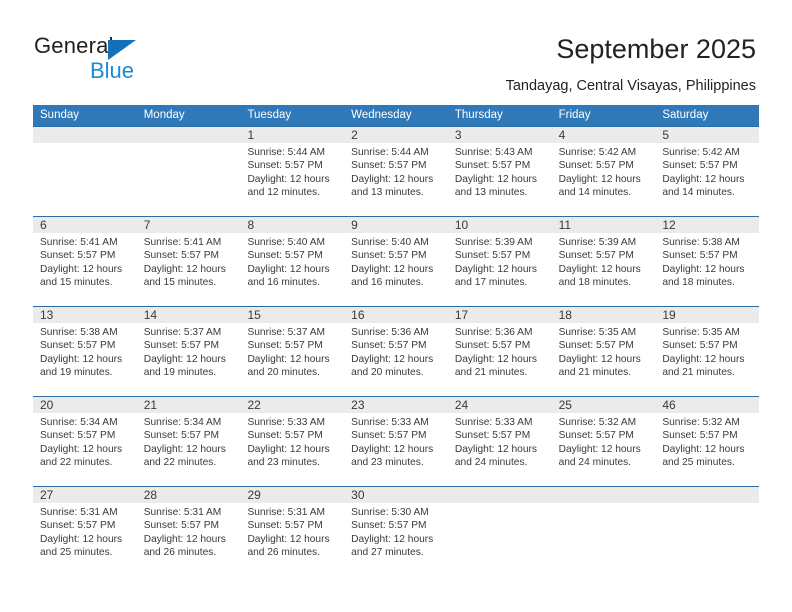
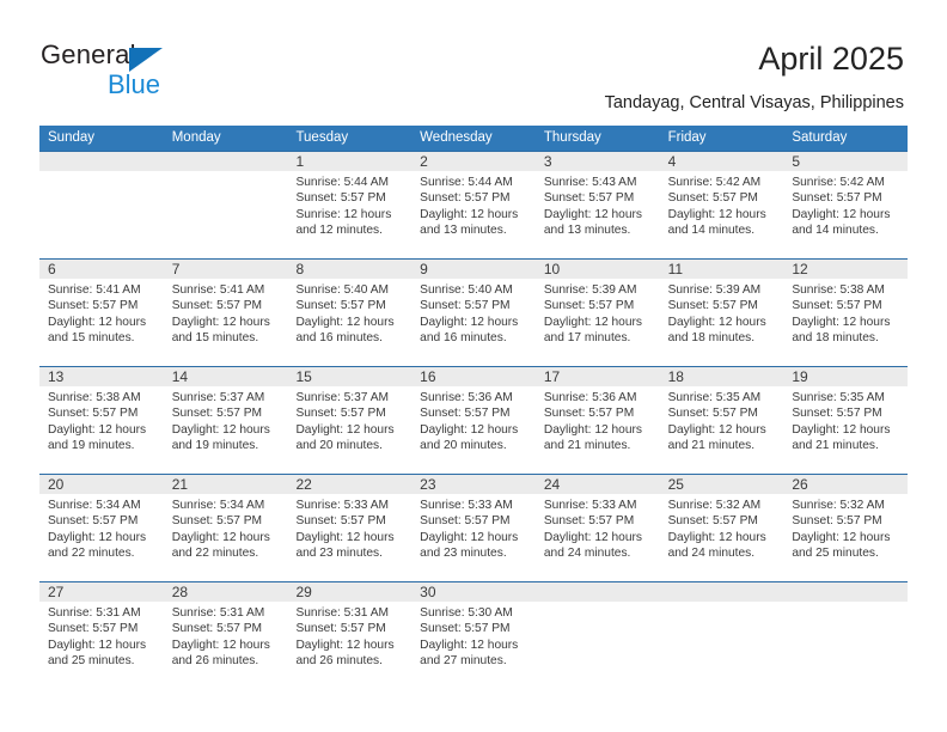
  General
  Blue
- September 2025
+ April 2025
  Tandayag, Central Visayas, Philippines
  Sunday
  Monday
  Tuesday
  Wednesday
  Thursday
  Friday
  Saturday
  1
  Sunrise: 5:44 AM
  Sunset: 5:57 PM
- Daylight: 12 hours and 12 minutes.
+ Sunrise: 12 hours and 12 minutes.
  2
  Sunrise: 5:44 AM
  Sunset: 5:57 PM
  Daylight: 12 hours and 13 minutes.
  3
  Sunrise: 5:43 AM
  Sunset: 5:57 PM
  Daylight: 12 hours and 13 minutes.
  4
  Sunrise: 5:42 AM
  Sunset: 5:57 PM
  Daylight: 12 hours and 14 minutes.
  5
  Sunrise: 5:42 AM
  Sunset: 5:57 PM
  Daylight: 12 hours and 14 minutes.
  6
  Sunrise: 5:41 AM
  Sunset: 5:57 PM
  Daylight: 12 hours and 15 minutes.
  7
  Sunrise: 5:41 AM
  Sunset: 5:57 PM
  Daylight: 12 hours and 15 minutes.
  8
  Sunrise: 5:40 AM
  Sunset: 5:57 PM
  Daylight: 12 hours and 16 minutes.
  9
  Sunrise: 5:40 AM
  Sunset: 5:57 PM
  Daylight: 12 hours and 16 minutes.
  10
  Sunrise: 5:39 AM
  Sunset: 5:57 PM
  Daylight: 12 hours and 17 minutes.
  11
  Sunrise: 5:39 AM
  Sunset: 5:57 PM
  Daylight: 12 hours and 18 minutes.
  12
  Sunrise: 5:38 AM
  Sunset: 5:57 PM
  Daylight: 12 hours and 18 minutes.
  13
  Sunrise: 5:38 AM
  Sunset: 5:57 PM
  Daylight: 12 hours and 19 minutes.
  14
  Sunrise: 5:37 AM
  Sunset: 5:57 PM
  Daylight: 12 hours and 19 minutes.
  15
  Sunrise: 5:37 AM
  Sunset: 5:57 PM
  Daylight: 12 hours and 20 minutes.
  16
  Sunrise: 5:36 AM
  Sunset: 5:57 PM
  Daylight: 12 hours and 20 minutes.
  17
  Sunrise: 5:36 AM
  Sunset: 5:57 PM
  Daylight: 12 hours and 21 minutes.
  18
  Sunrise: 5:35 AM
  Sunset: 5:57 PM
  Daylight: 12 hours and 21 minutes.
  19
  Sunrise: 5:35 AM
  Sunset: 5:57 PM
  Daylight: 12 hours and 21 minutes.
  20
  Sunrise: 5:34 AM
  Sunset: 5:57 PM
  Daylight: 12 hours and 22 minutes.
  21
  Sunrise: 5:34 AM
  Sunset: 5:57 PM
  Daylight: 12 hours and 22 minutes.
  22
  Sunrise: 5:33 AM
  Sunset: 5:57 PM
  Daylight: 12 hours and 23 minutes.
  23
  Sunrise: 5:33 AM
  Sunset: 5:57 PM
  Daylight: 12 hours and 23 minutes.
  24
  Sunrise: 5:33 AM
  Sunset: 5:57 PM
  Daylight: 12 hours and 24 minutes.
  25
  Sunrise: 5:32 AM
  Sunset: 5:57 PM
  Daylight: 12 hours and 24 minutes.
- 46
+ 26
  Sunrise: 5:32 AM
  Sunset: 5:57 PM
  Daylight: 12 hours and 25 minutes.
  27
  Sunrise: 5:31 AM
  Sunset: 5:57 PM
  Daylight: 12 hours and 25 minutes.
  28
  Sunrise: 5:31 AM
  Sunset: 5:57 PM
  Daylight: 12 hours and 26 minutes.
  29
  Sunrise: 5:31 AM
  Sunset: 5:57 PM
  Daylight: 12 hours and 26 minutes.
  30
  Sunrise: 5:30 AM
  Sunset: 5:57 PM
  Daylight: 12 hours and 27 minutes.
